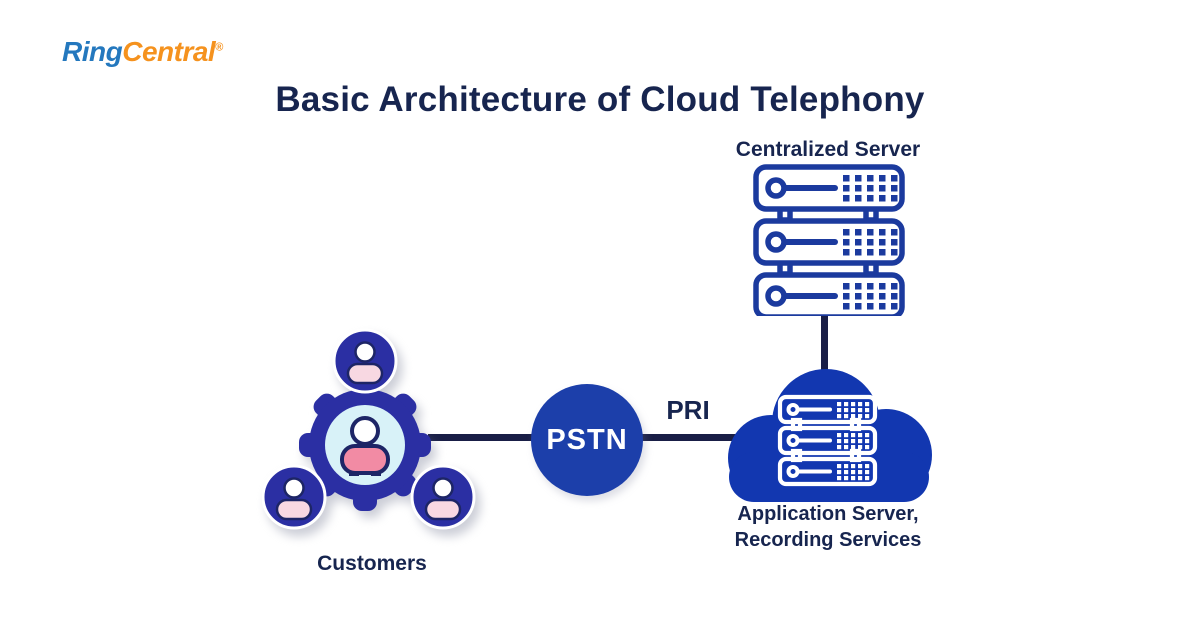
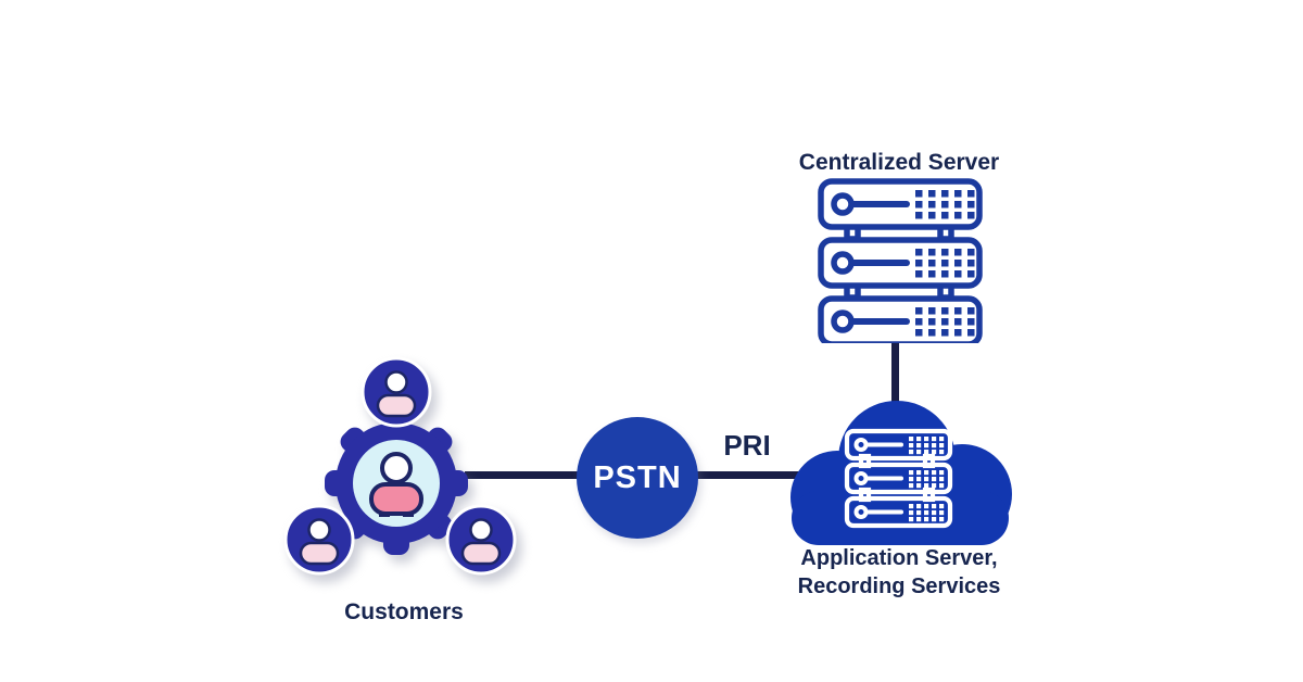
- RingCentral®
- Basic Architecture of Cloud Telephony
  Centralized Server
  Application Server,
  Recording Services
  Customers
  PSTN
  PRI
